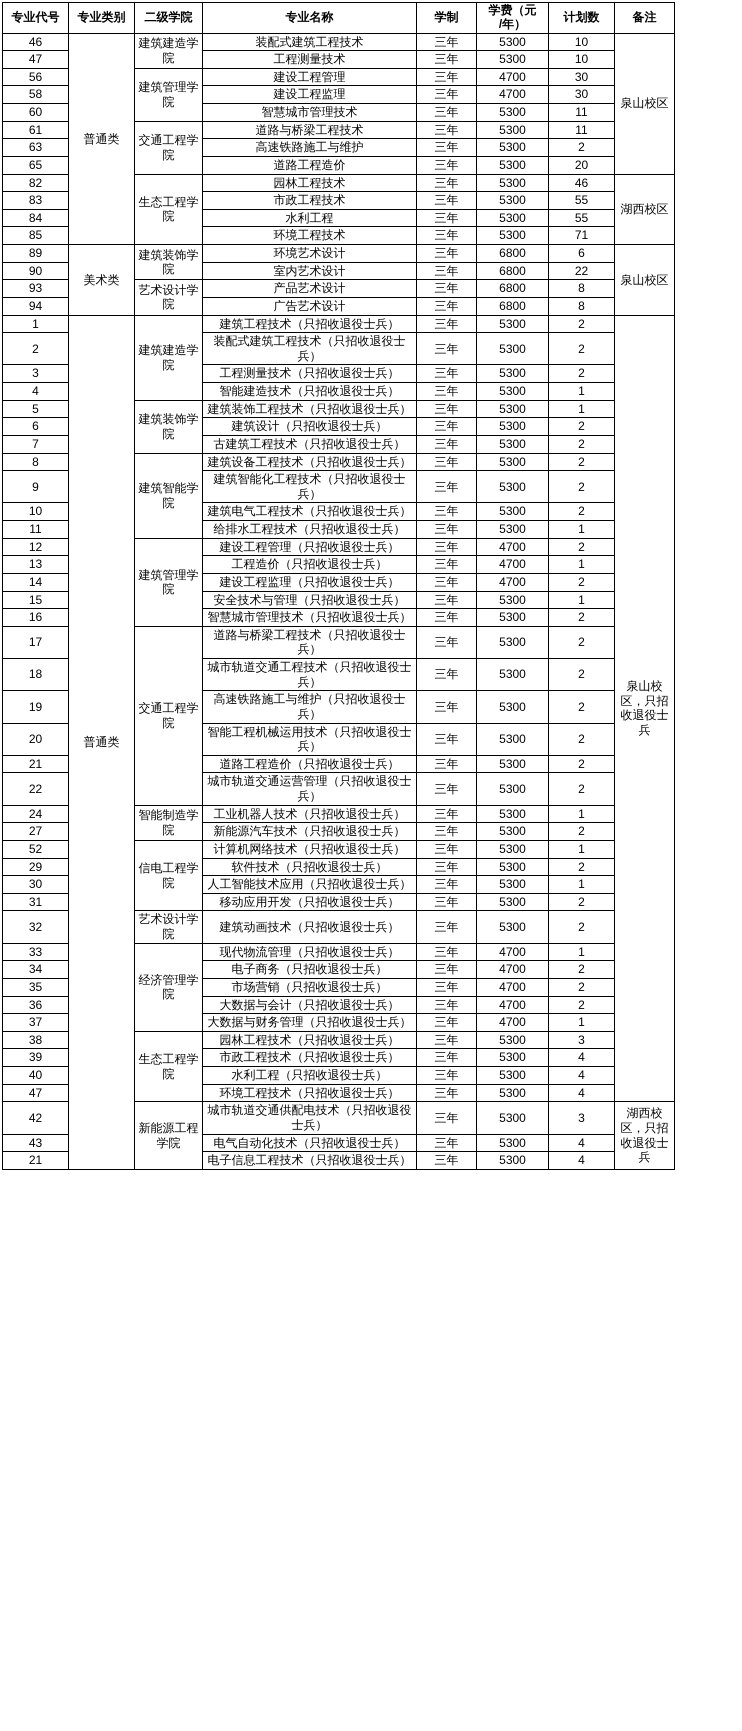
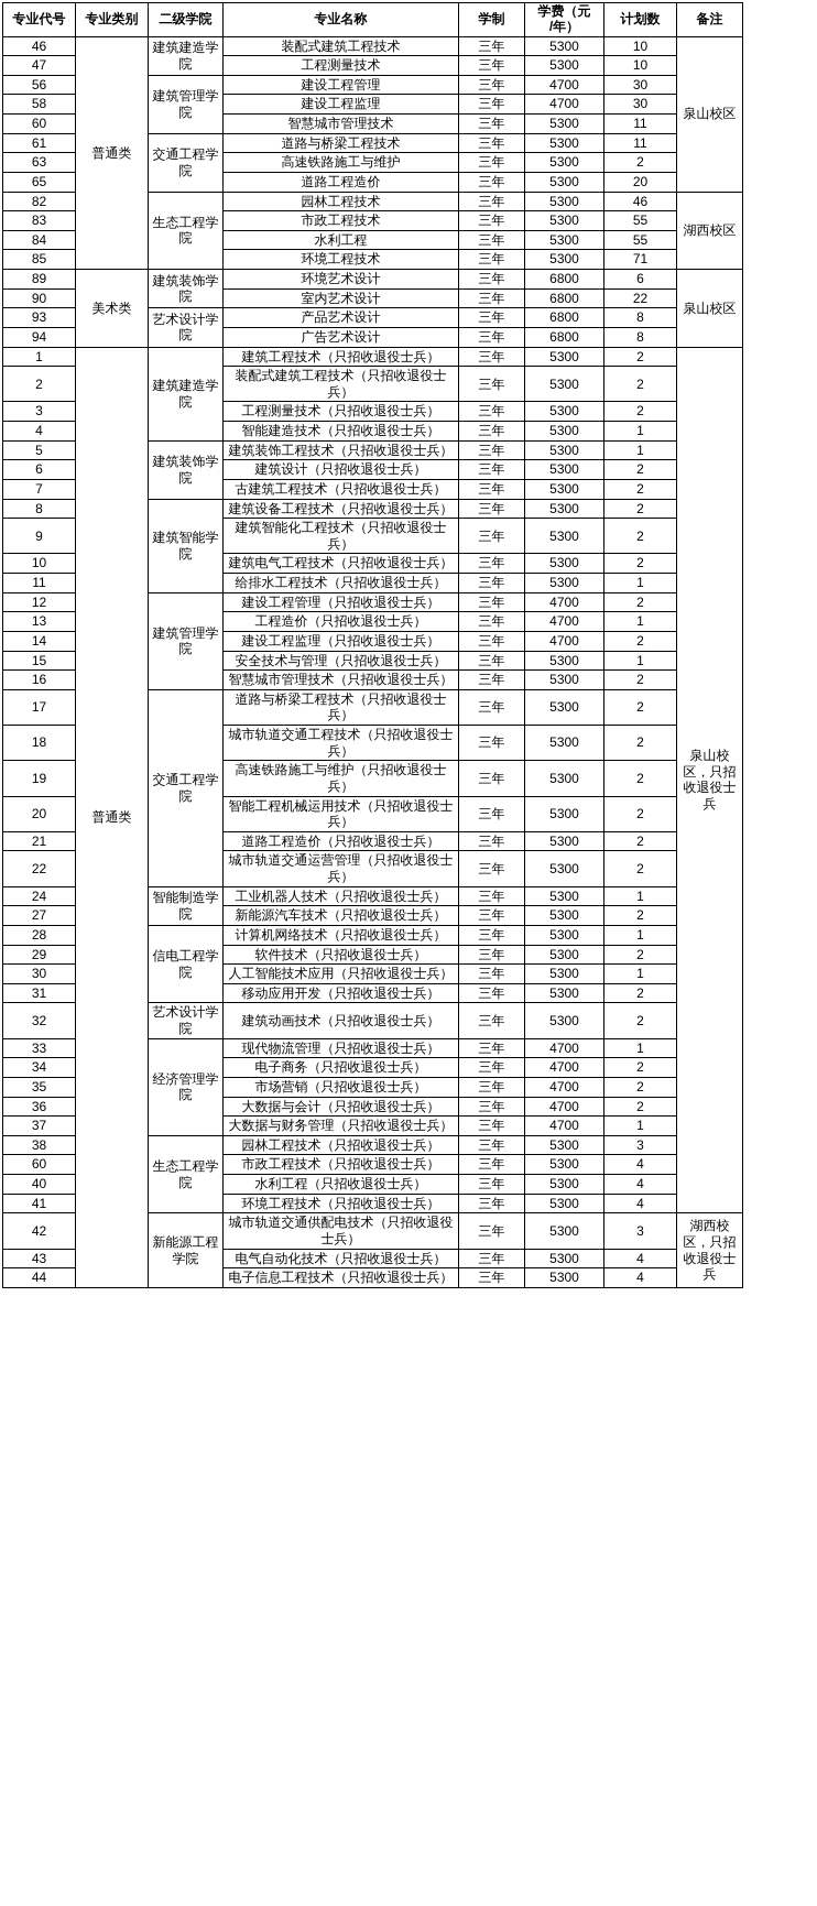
  专业代号	专业类别	二级学院	专业名称	学制	学费（元 /年）	计划数	备注
  46	普通类	建筑建造学院	装配式建筑工程技术	三年	5300	10	泉山校区
  47	工程测量技术	三年	5300	10
  56	建筑管理学院	建设工程管理	三年	4700	30
  58	建设工程监理	三年	4700	30
  60	智慧城市管理技术	三年	5300	11
  61	交通工程学院	道路与桥梁工程技术	三年	5300	11
  63	高速铁路施工与维护	三年	5300	2
  65	道路工程造价	三年	5300	20
  82	生态工程学院	园林工程技术	三年	5300	46	湖西校区
  83	市政工程技术	三年	5300	55
  84	水利工程	三年	5300	55
  85	环境工程技术	三年	5300	71
  89	美术类	建筑装饰学院	环境艺术设计	三年	6800	6	泉山校区
  90	室内艺术设计	三年	6800	22
  93	艺术设计学院	产品艺术设计	三年	6800	8
  94	广告艺术设计	三年	6800	8
  1	普通类	建筑建造学院	建筑工程技术（只招收退役士兵）	三年	5300	2	泉山校区，只招收退役士兵
  2	装配式建筑工程技术（只招收退役士兵）	三年	5300	2
  3	工程测量技术（只招收退役士兵）	三年	5300	2
  4	智能建造技术（只招收退役士兵）	三年	5300	1
  5	建筑装饰学院	建筑装饰工程技术（只招收退役士兵）	三年	5300	1
  6	建筑设计（只招收退役士兵）	三年	5300	2
  7	古建筑工程技术（只招收退役士兵）	三年	5300	2
  8	建筑智能学院	建筑设备工程技术（只招收退役士兵）	三年	5300	2
  9	建筑智能化工程技术（只招收退役士兵）	三年	5300	2
  10	建筑电气工程技术（只招收退役士兵）	三年	5300	2
  11	给排水工程技术（只招收退役士兵）	三年	5300	1
  12	建筑管理学院	建设工程管理（只招收退役士兵）	三年	4700	2
  13	工程造价（只招收退役士兵）	三年	4700	1
  14	建设工程监理（只招收退役士兵）	三年	4700	2
  15	安全技术与管理（只招收退役士兵）	三年	5300	1
  16	智慧城市管理技术（只招收退役士兵）	三年	5300	2
  17	交通工程学院	道路与桥梁工程技术（只招收退役士兵）	三年	5300	2
  18	城市轨道交通工程技术（只招收退役士兵）	三年	5300	2
  19	高速铁路施工与维护（只招收退役士兵）	三年	5300	2
  20	智能工程机械运用技术（只招收退役士兵）	三年	5300	2
  21	道路工程造价（只招收退役士兵）	三年	5300	2
  22	城市轨道交通运营管理（只招收退役士兵）	三年	5300	2
  24	智能制造学院	工业机器人技术（只招收退役士兵）	三年	5300	1
  27	新能源汽车技术（只招收退役士兵）	三年	5300	2
- 52	信电工程学院	计算机网络技术（只招收退役士兵）	三年	5300	1
+ 28	信电工程学院	计算机网络技术（只招收退役士兵）	三年	5300	1
  29	软件技术（只招收退役士兵）	三年	5300	2
  30	人工智能技术应用（只招收退役士兵）	三年	5300	1
  31	移动应用开发（只招收退役士兵）	三年	5300	2
  32	艺术设计学院	建筑动画技术（只招收退役士兵）	三年	5300	2
  33	经济管理学院	现代物流管理（只招收退役士兵）	三年	4700	1
  34	电子商务（只招收退役士兵）	三年	4700	2
  35	市场营销（只招收退役士兵）	三年	4700	2
  36	大数据与会计（只招收退役士兵）	三年	4700	2
  37	大数据与财务管理（只招收退役士兵）	三年	4700	1
  38	生态工程学院	园林工程技术（只招收退役士兵）	三年	5300	3
- 39	市政工程技术（只招收退役士兵）	三年	5300	4
+ 60	市政工程技术（只招收退役士兵）	三年	5300	4
  40	水利工程（只招收退役士兵）	三年	5300	4
- 47	环境工程技术（只招收退役士兵）	三年	5300	4
+ 41	环境工程技术（只招收退役士兵）	三年	5300	4
  42	新能源工程学院	城市轨道交通供配电技术（只招收退役士兵）	三年	5300	3	湖西校区，只招收退役士兵
  43	电气自动化技术（只招收退役士兵）	三年	5300	4
- 21	电子信息工程技术（只招收退役士兵）	三年	5300	4
+ 44	电子信息工程技术（只招收退役士兵）	三年	5300	4
